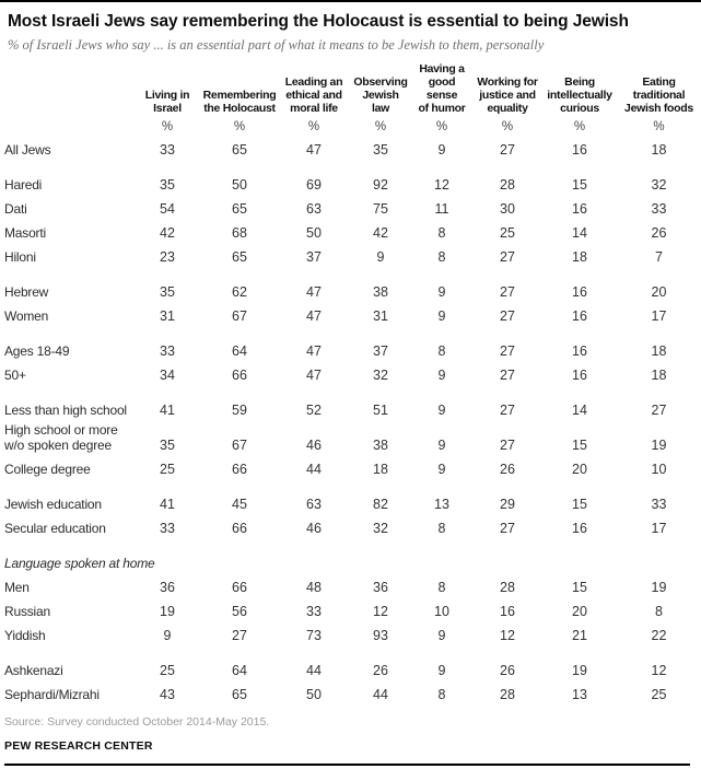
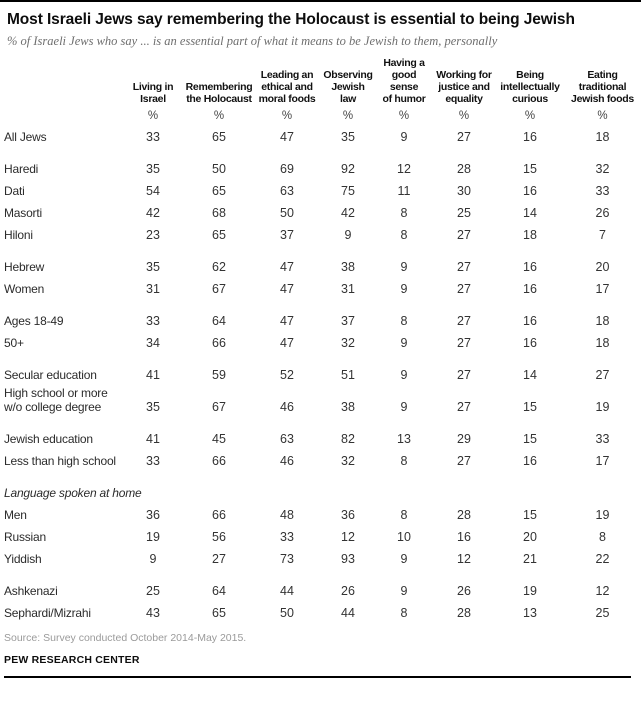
  Most Israeli Jews say remembering the Holocaust is essential to being Jewish
  % of Israeli Jews who say ... is an essential part of what it means to be Jewish to them, personally
- 	Living in Israel	Remembering the Holocaust	Leading an ethical and moral life	Observing Jewish law	Having a good sense of humor	Working for justice and equality	Being intellectually curious	Eating traditional Jewish foods
+ 	Living in Israel	Remembering the Holocaust	Leading an ethical and moral foods	Observing Jewish law	Having a good sense of humor	Working for justice and equality	Being intellectually curious	Eating traditional Jewish foods
  	%	%	%	%	%	%	%	%
  All Jews	33	65	47	35	9	27	16	18
  Haredi	35	50	69	92	12	28	15	32
  Dati	54	65	63	75	11	30	16	33
  Masorti	42	68	50	42	8	25	14	26
  Hiloni	23	65	37	9	8	27	18	7
  Hebrew	35	62	47	38	9	27	16	20
  Women	31	67	47	31	9	27	16	17
  Ages 18-49	33	64	47	37	8	27	16	18
  50+	34	66	47	32	9	27	16	18
- Less than high school	41	59	52	51	9	27	14	27
+ Secular education	41	59	52	51	9	27	14	27
- High school or more w/o spoken degree	35	67	46	38	9	27	15	19
+ High school or more w/o college degree	35	67	46	38	9	27	15	19
- College degree	25	66	44	18	9	26	20	10
  Jewish education	41	45	63	82	13	29	15	33
- Secular education	33	66	46	32	8	27	16	17
+ Less than high school	33	66	46	32	8	27	16	17
  Language spoken at home
  Men	36	66	48	36	8	28	15	19
  Russian	19	56	33	12	10	16	20	8
  Yiddish	9	27	73	93	9	12	21	22
  Ashkenazi	25	64	44	26	9	26	19	12
  Sephardi/Mizrahi	43	65	50	44	8	28	13	25
  Source: Survey conducted October 2014-May 2015.
  PEW RESEARCH CENTER
